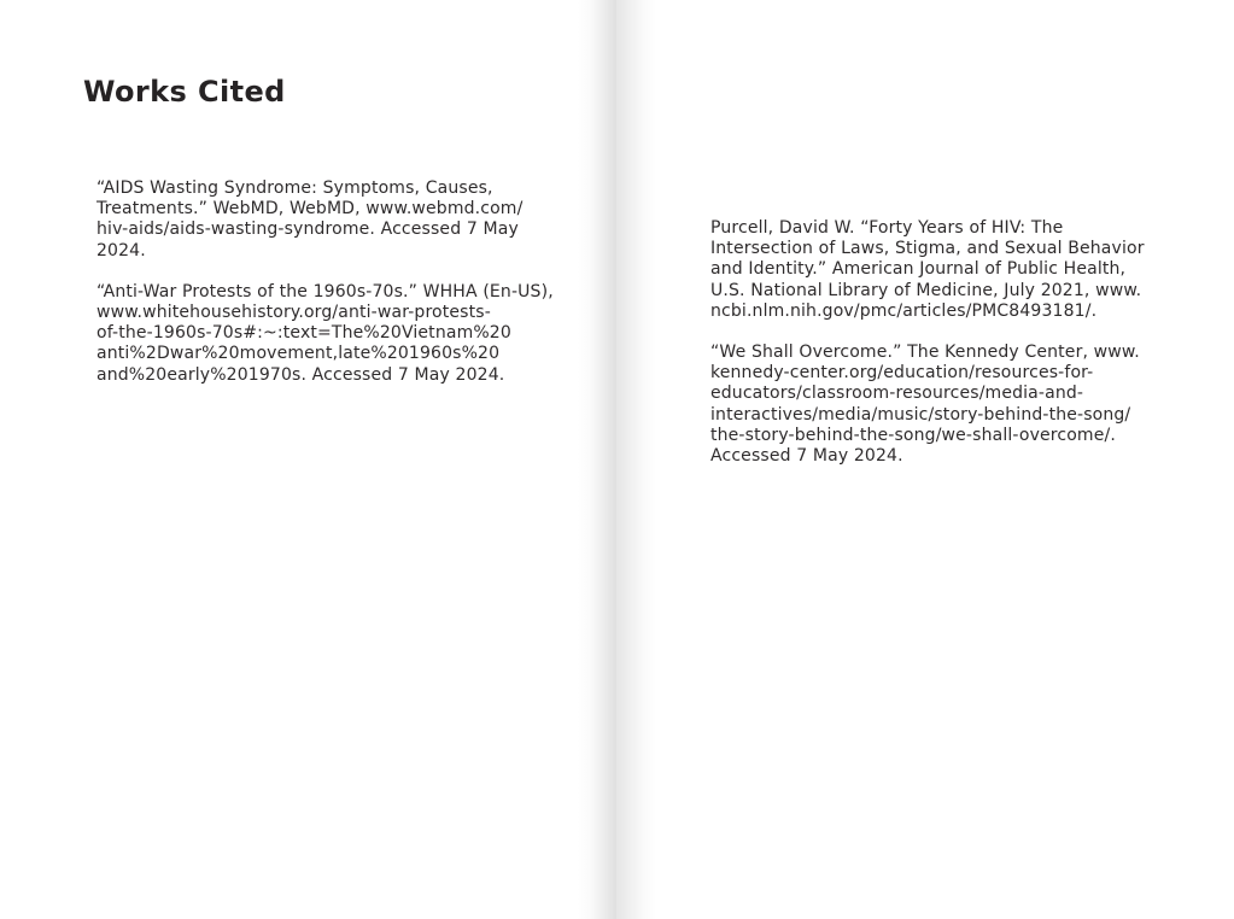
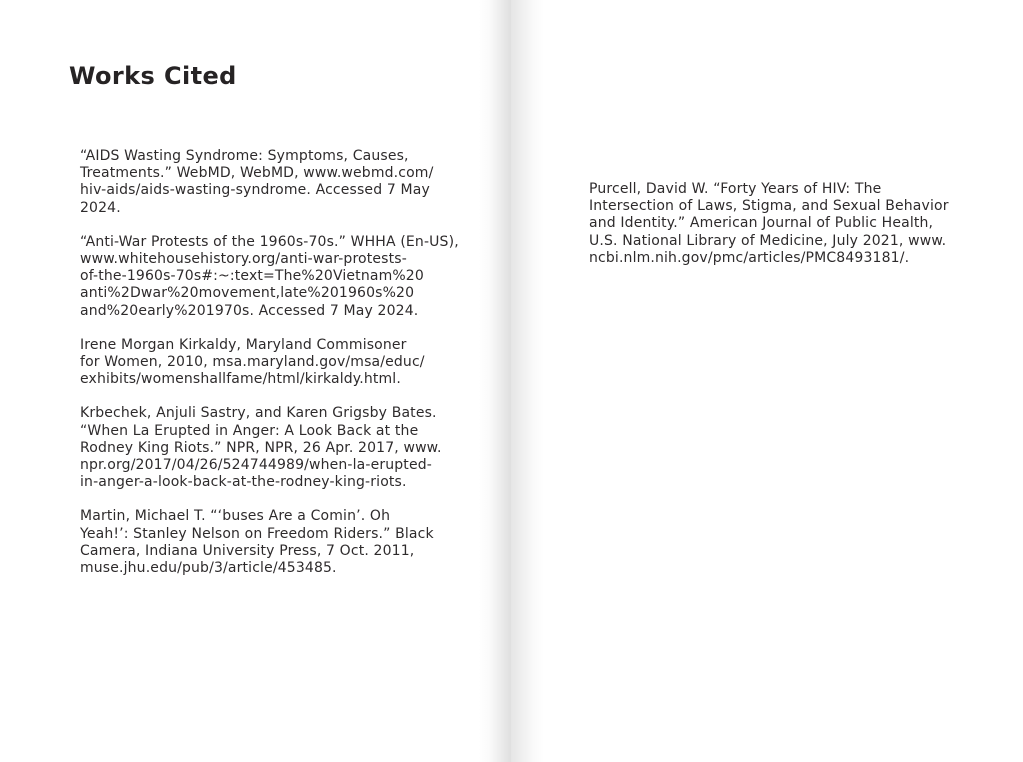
  Works Cited
  “AIDS Wasting Syndrome: Symptoms, Causes,
  Treatments.” WebMD, WebMD, www.webmd.com/
  hiv-aids/aids-wasting-syndrome. Accessed 7 May
  2024.
  “Anti-War Protests of the 1960s-70s.” WHHA (En-US),
  www.whitehousehistory.org/anti-war-protests-
  of-the-1960s-70s#:~:text=The%20Vietnam%20
  anti%2Dwar%20movement,late%201960s%20
  and%20early%201970s. Accessed 7 May 2024.
+ Irene Morgan Kirkaldy, Maryland Commisoner
+ for Women, 2010, msa.maryland.gov/msa/educ/
+ exhibits/womenshallfame/html/kirkaldy.html.
+ Krbechek, Anjuli Sastry, and Karen Grigsby Bates.
+ “When La Erupted in Anger: A Look Back at the
+ Rodney King Riots.” NPR, NPR, 26 Apr. 2017, www.
+ npr.org/2017/04/26/524744989/when-la-erupted-
+ in-anger-a-look-back-at-the-rodney-king-riots.
+ Martin, Michael T. “‘buses Are a Comin’. Oh
+ Yeah!’: Stanley Nelson on Freedom Riders.” Black
+ Camera, Indiana University Press, 7 Oct. 2011,
+ muse.jhu.edu/pub/3/article/453485.
  Purcell, David W. “Forty Years of HIV: The
  Intersection of Laws, Stigma, and Sexual Behavior
  and Identity.” American Journal of Public Health,
  U.S. National Library of Medicine, July 2021, www.
  ncbi.nlm.nih.gov/pmc/articles/PMC8493181/.
- “We Shall Overcome.” The Kennedy Center, www.
- kennedy-center.org/education/resources-for-
- educators/classroom-resources/media-and-
- interactives/media/music/story-behind-the-song/
- the-story-behind-the-song/we-shall-overcome/.
- Accessed 7 May 2024.
